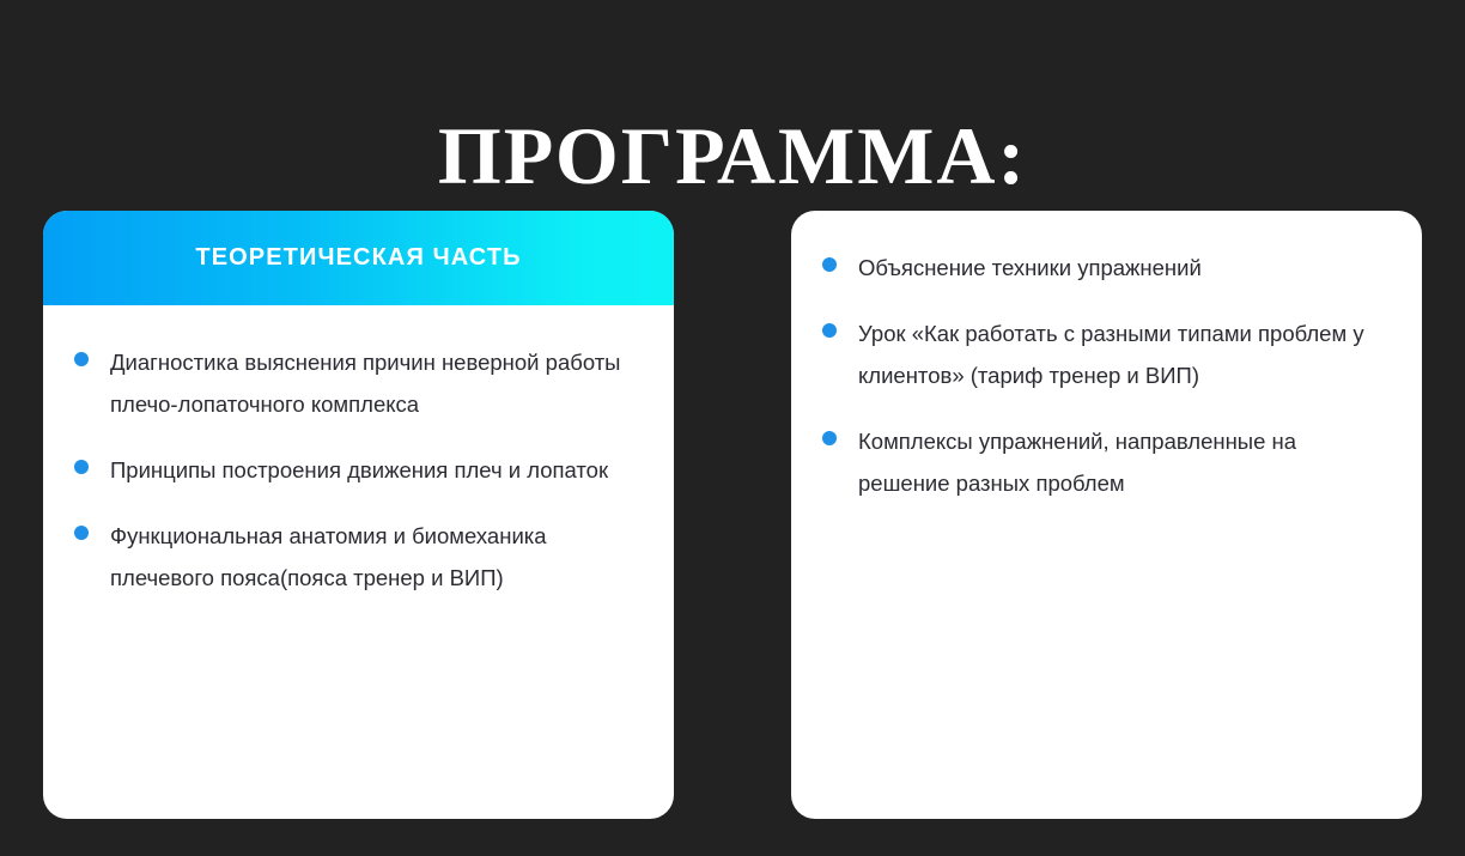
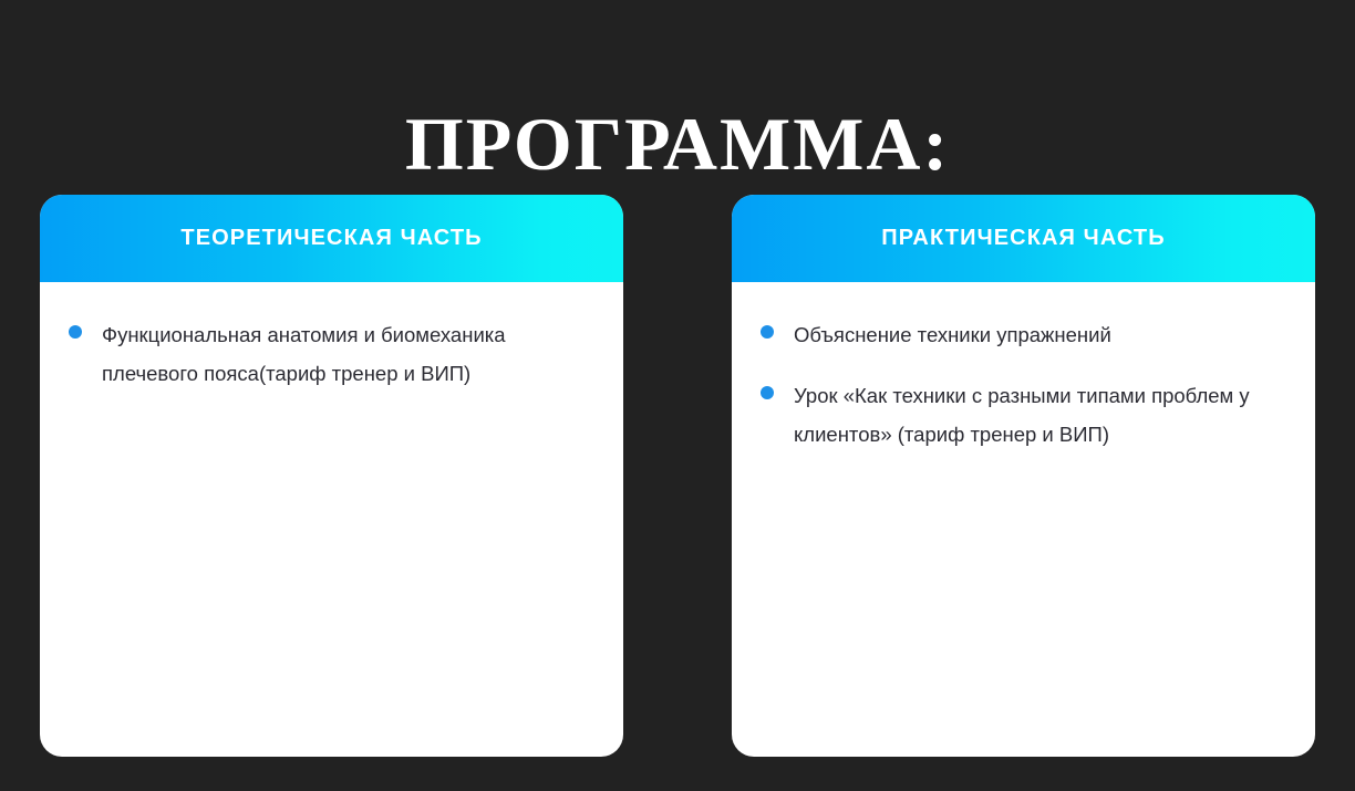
  ПРОГРАММА:
  ТЕОРЕТИЧЕСКАЯ ЧАСТЬ
- Диагностика выяснения причин неверной работы плечо-лопаточного комплекса
- Принципы построения движения плеч и лопаток
- Функциональная анатомия и биомеханика плечевого пояса(пояса тренер и ВИП)
+ Функциональная анатомия и биомеханика плечевого пояса(тариф тренер и ВИП)
+ ПРАКТИЧЕСКАЯ ЧАСТЬ
  Объяснение техники упражнений
- Урок «Как работать с разными типами проблем у клиентов» (тариф тренер и ВИП)
+ Урок «Как техники с разными типами проблем у клиентов» (тариф тренер и ВИП)
- Комплексы упражнений, направленные на решение разных проблем
